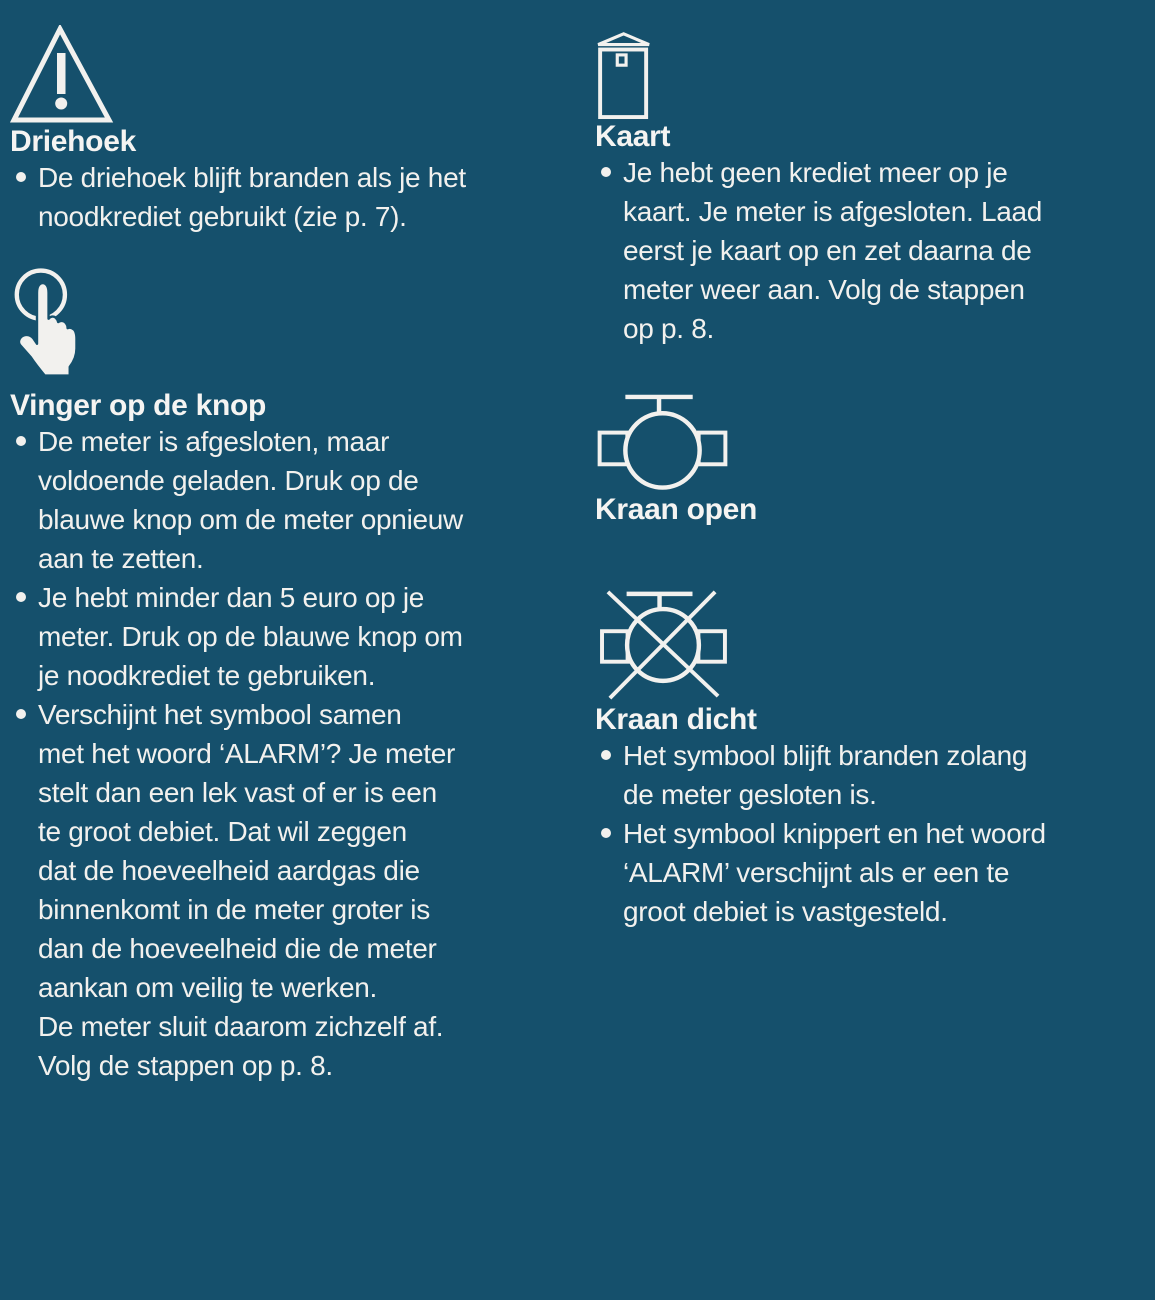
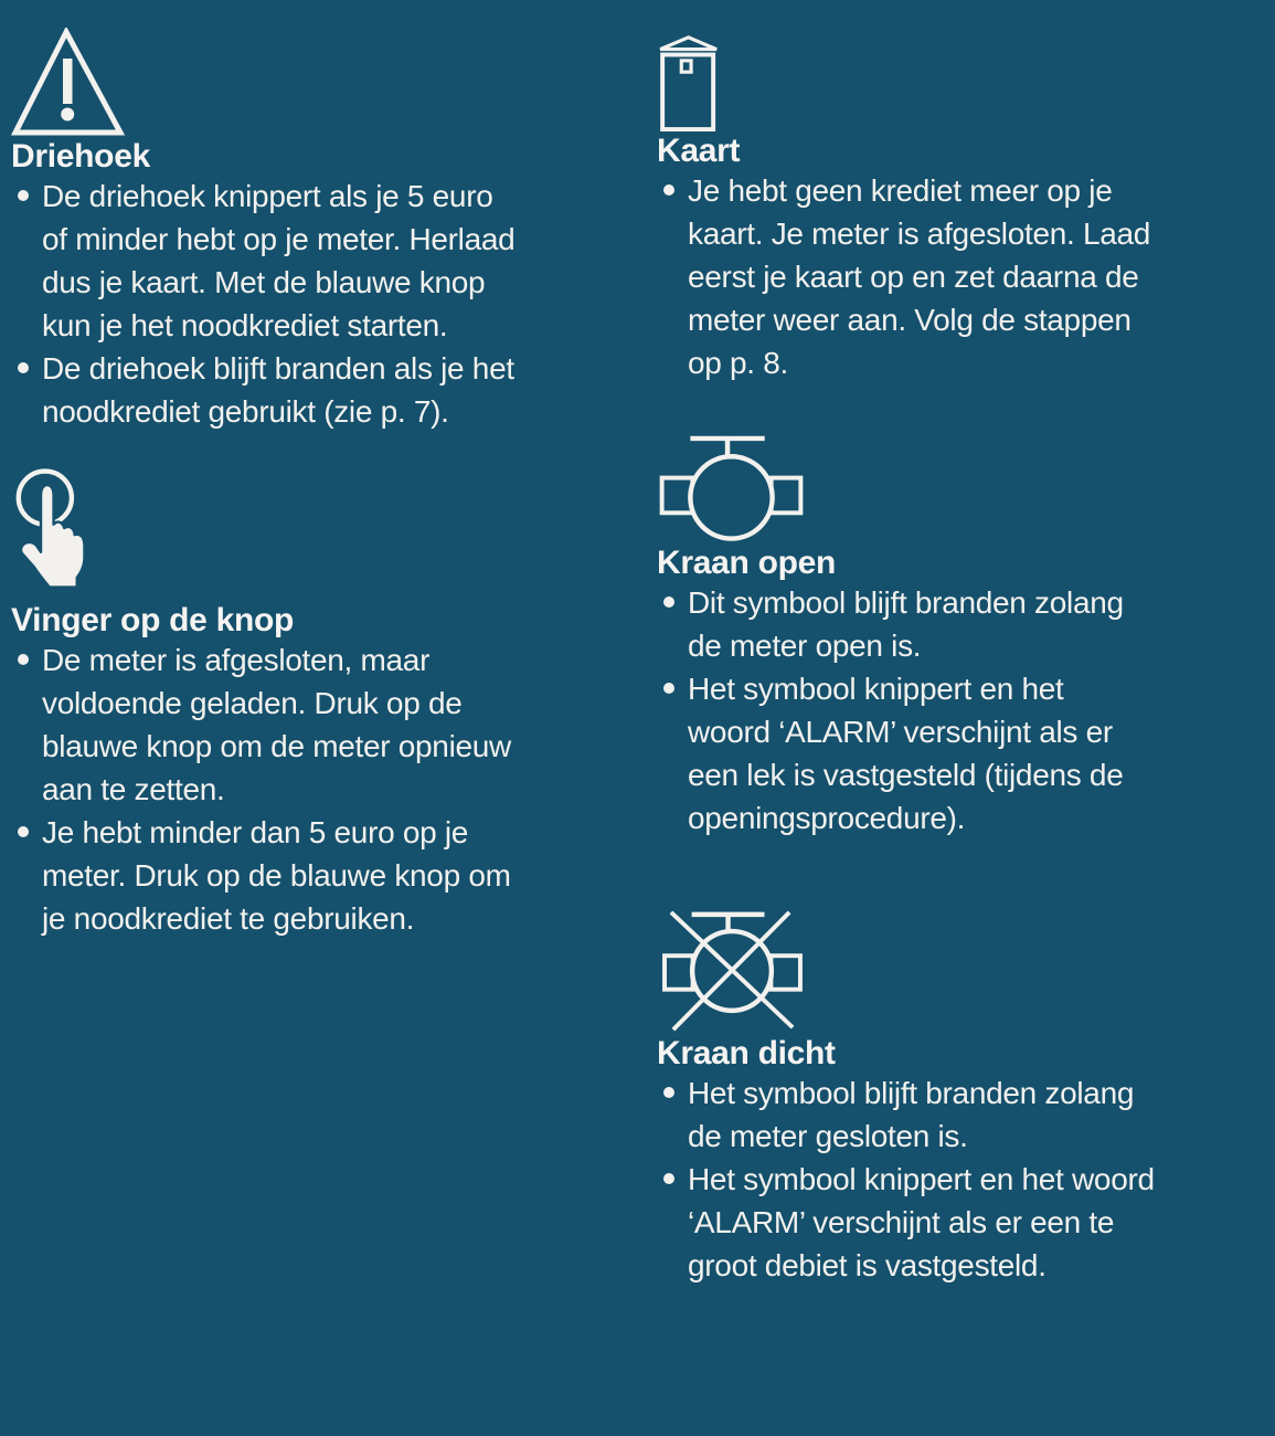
  Driehoek
+ De driehoek knippert als je 5 euro
+ of minder hebt op je meter. Herlaad
+ dus je kaart. Met de blauwe knop
+ kun je het noodkrediet starten.
  De driehoek blijft branden als je het
  noodkrediet gebruikt (zie p. 7).
  Vinger op de knop
  De meter is afgesloten, maar
  voldoende geladen. Druk op de
  blauwe knop om de meter opnieuw
  aan te zetten.
  Je hebt minder dan 5 euro op je
  meter. Druk op de blauwe knop om
  je noodkrediet te gebruiken.
- Verschijnt het symbool samen
- met het woord ‘ALARM’? Je meter
- stelt dan een lek vast of er is een
- te groot debiet. Dat wil zeggen
- dat de hoeveelheid aardgas die
- binnenkomt in de meter groter is
- dan de hoeveelheid die de meter
- aankan om veilig te werken.
- De meter sluit daarom zichzelf af.
- Volg de stappen op p. 8.
  Kaart
  Je hebt geen krediet meer op je
  kaart. Je meter is afgesloten. Laad
  eerst je kaart op en zet daarna de
  meter weer aan. Volg de stappen
  op p. 8.
  Kraan open
+ Dit symbool blijft branden zolang
+ de meter open is.
+ Het symbool knippert en het
+ woord ‘ALARM’ verschijnt als er
+ een lek is vastgesteld (tijdens de
+ openingsprocedure).
  Kraan dicht
  Het symbool blijft branden zolang
  de meter gesloten is.
  Het symbool knippert en het woord
  ‘ALARM’ verschijnt als er een te
  groot debiet is vastgesteld.
